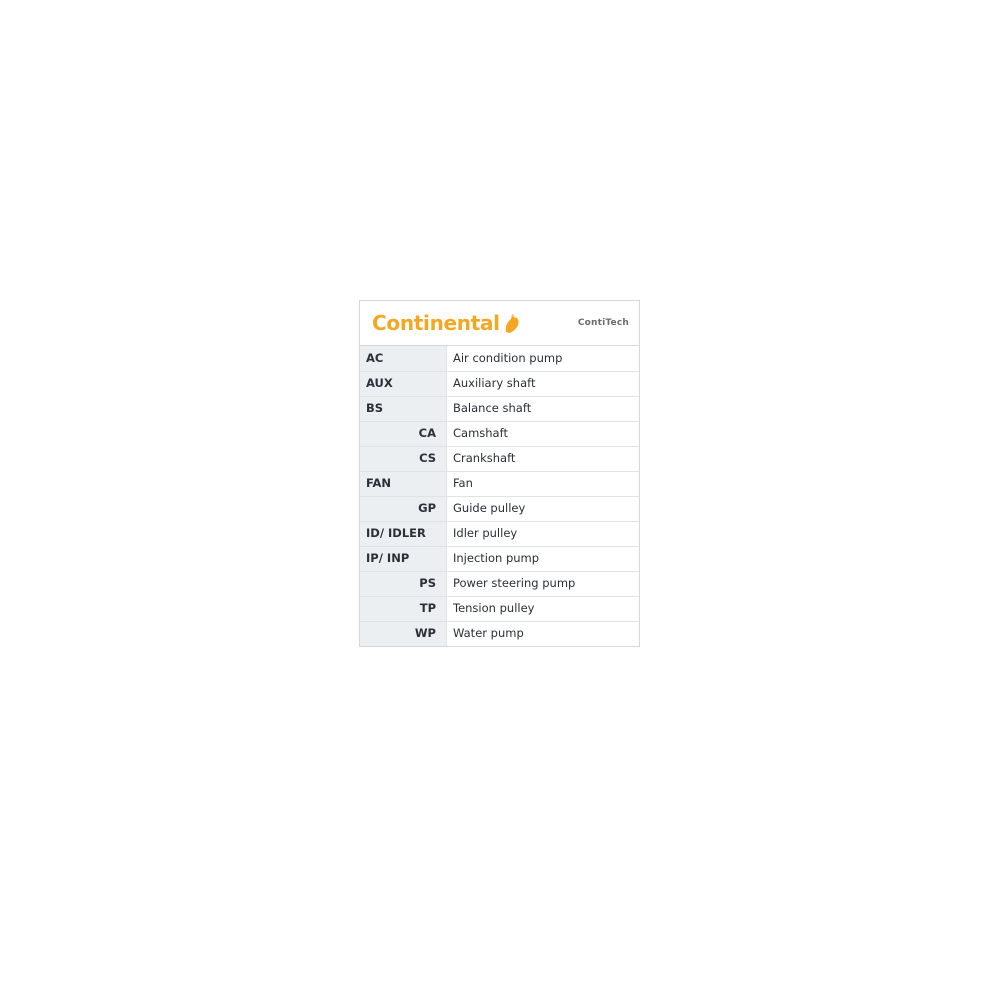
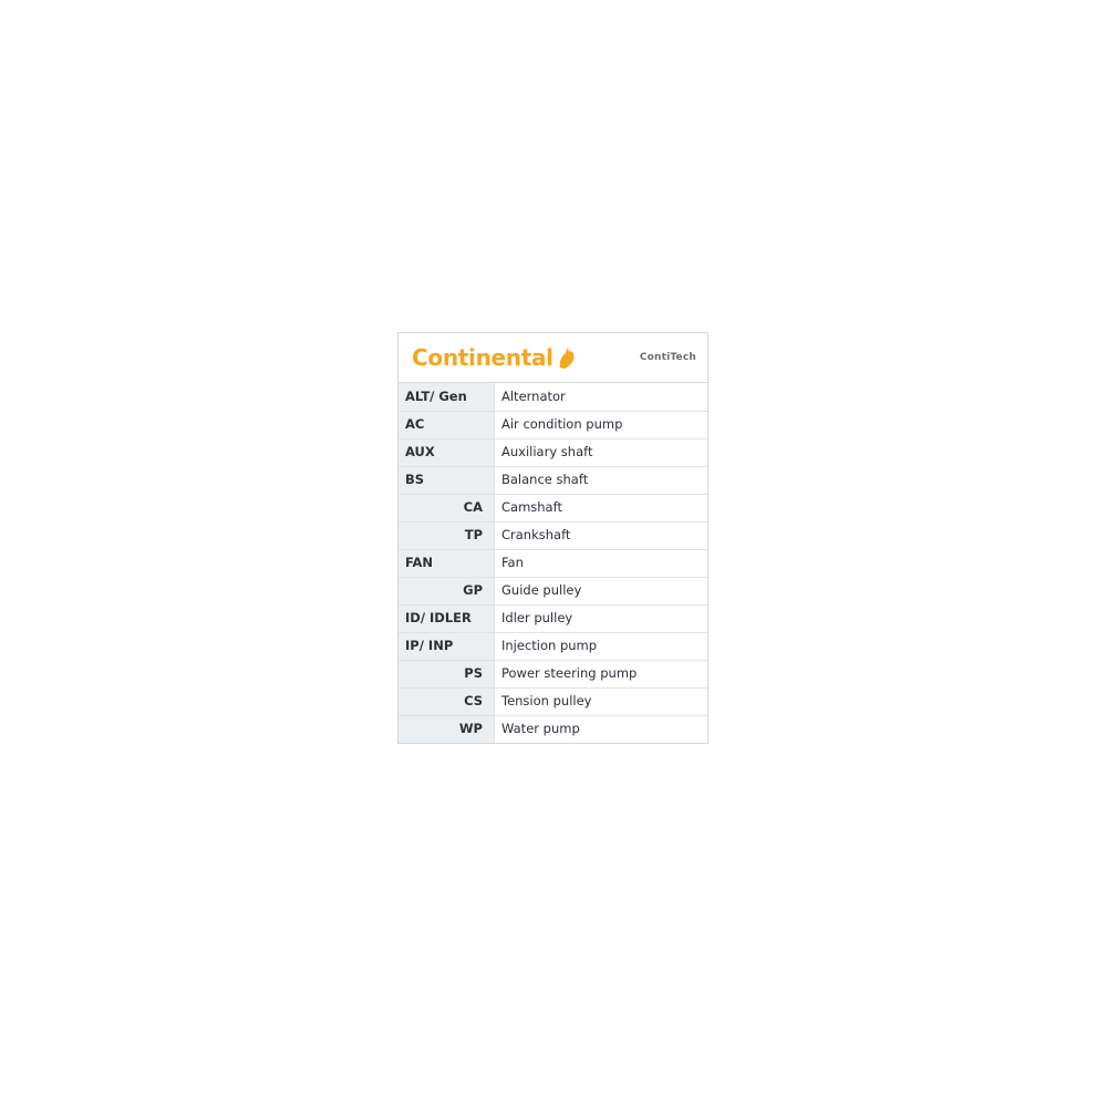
  Continental
  ContiTech
+ ALT/ Gen	Alternator
  AC	Air condition pump
  AUX	Auxiliary shaft
  BS	Balance shaft
  CA	Camshaft
- CS	Crankshaft
+ TP	Crankshaft
  FAN	Fan
  GP	Guide pulley
  ID/ IDLER	Idler pulley
  IP/ INP	Injection pump
  PS	Power steering pump
- TP	Tension pulley
+ CS	Tension pulley
  WP	Water pump
